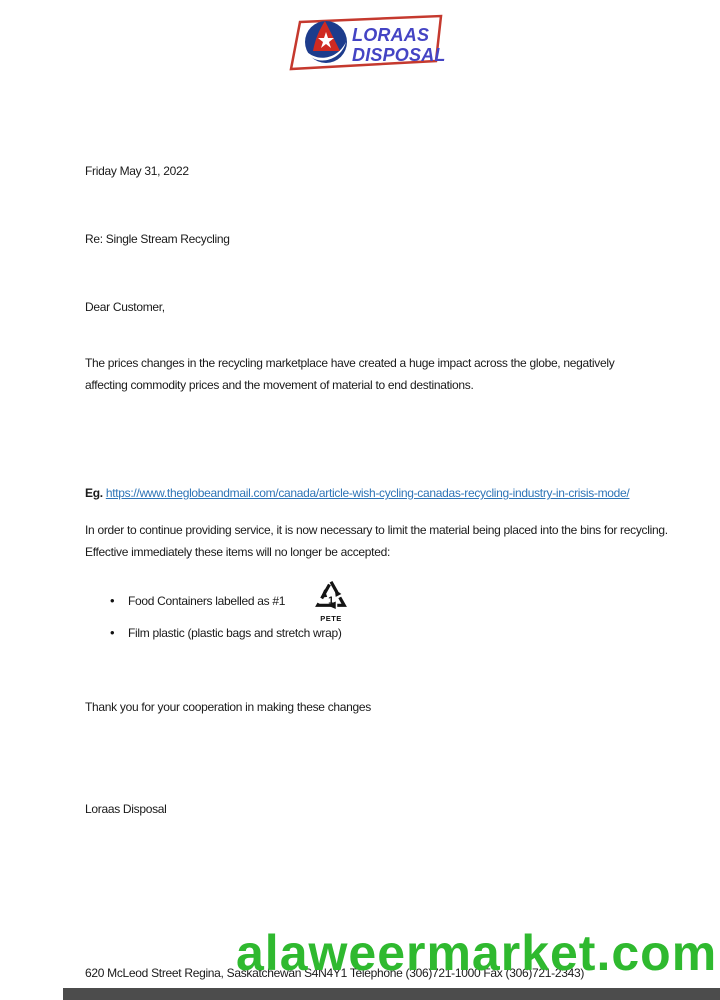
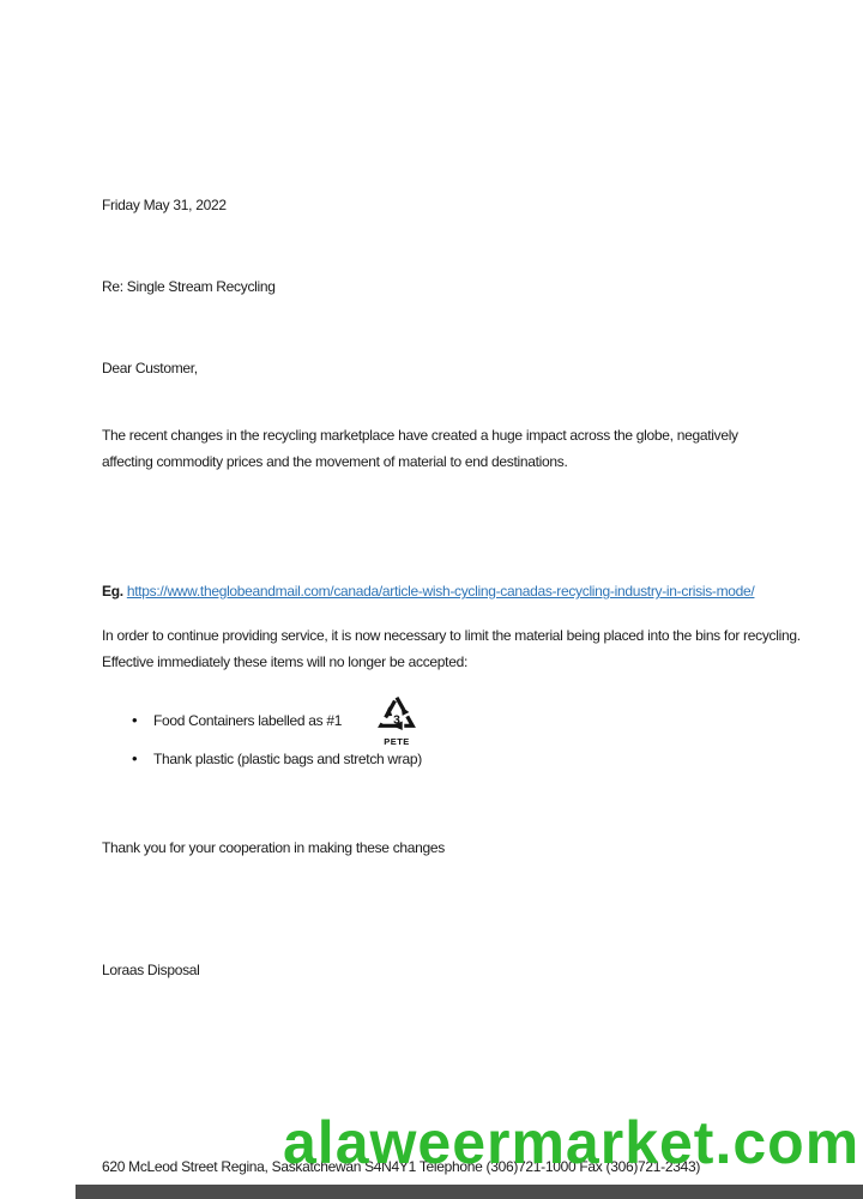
- LORAAS
- DISPOSAL
  Friday May 31, 2022
  Re: Single Stream Recycling
  Dear Customer,
- The prices changes in the recycling marketplace have created a huge impact across the globe, negatively affecting commodity prices and the movement of material to end destinations.
+ The recent changes in the recycling marketplace have created a huge impact across the globe, negatively affecting commodity prices and the movement of material to end destinations.
  Eg. https://www.theglobeandmail.com/canada/article-wish-cycling-canadas-recycling-industry-in-crisis-mode/
  In order to continue providing service, it is now necessary to limit the material being placed into the bins for recycling. Effective immediately these items will no longer be accepted:
  •
  Food Containers labelled as #1
- 1
+ 3
  PETE
  •
- Film plastic (plastic bags and stretch wrap)
+ Thank plastic (plastic bags and stretch wrap)
  Thank you for your cooperation in making these changes
  Loraas Disposal
  620 McLeod Street Regina, Saskatchewan S4N4Y1 Telephone (306)721-1000 Fax (306)721-2343)
  alaweermarket.com
